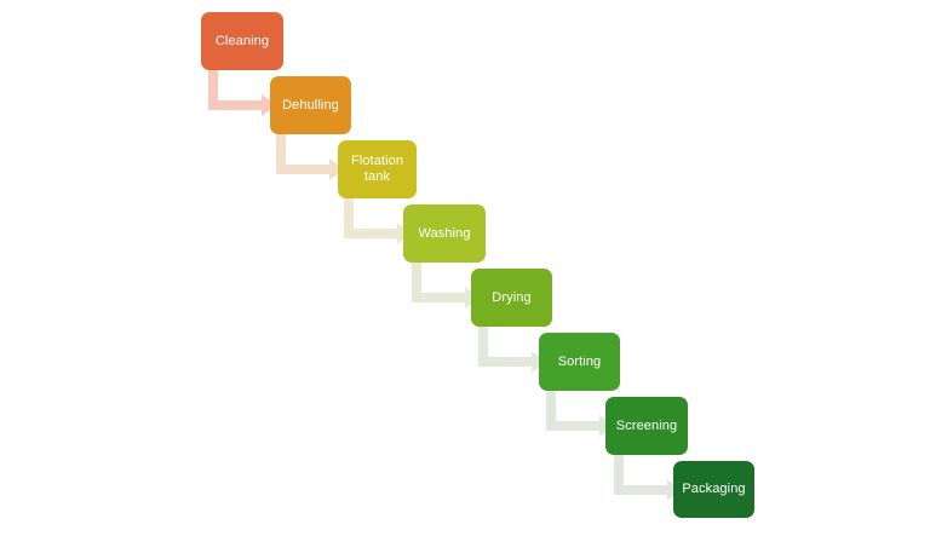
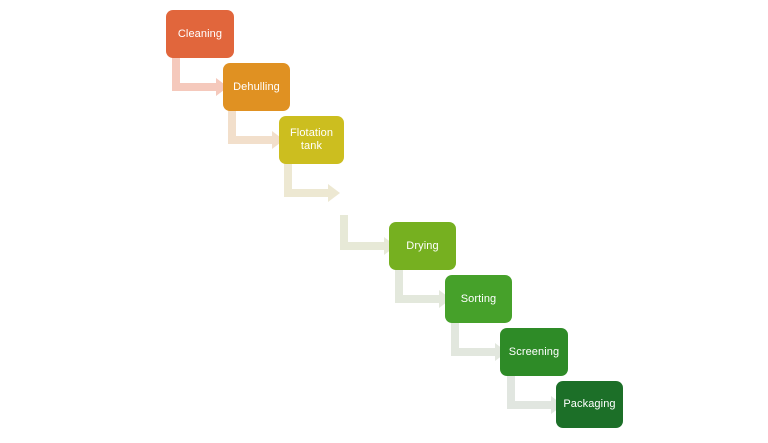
  Cleaning
  Dehulling
  Flotation
  tank
- Washing
  Drying
  Sorting
  Screening
  Packaging
